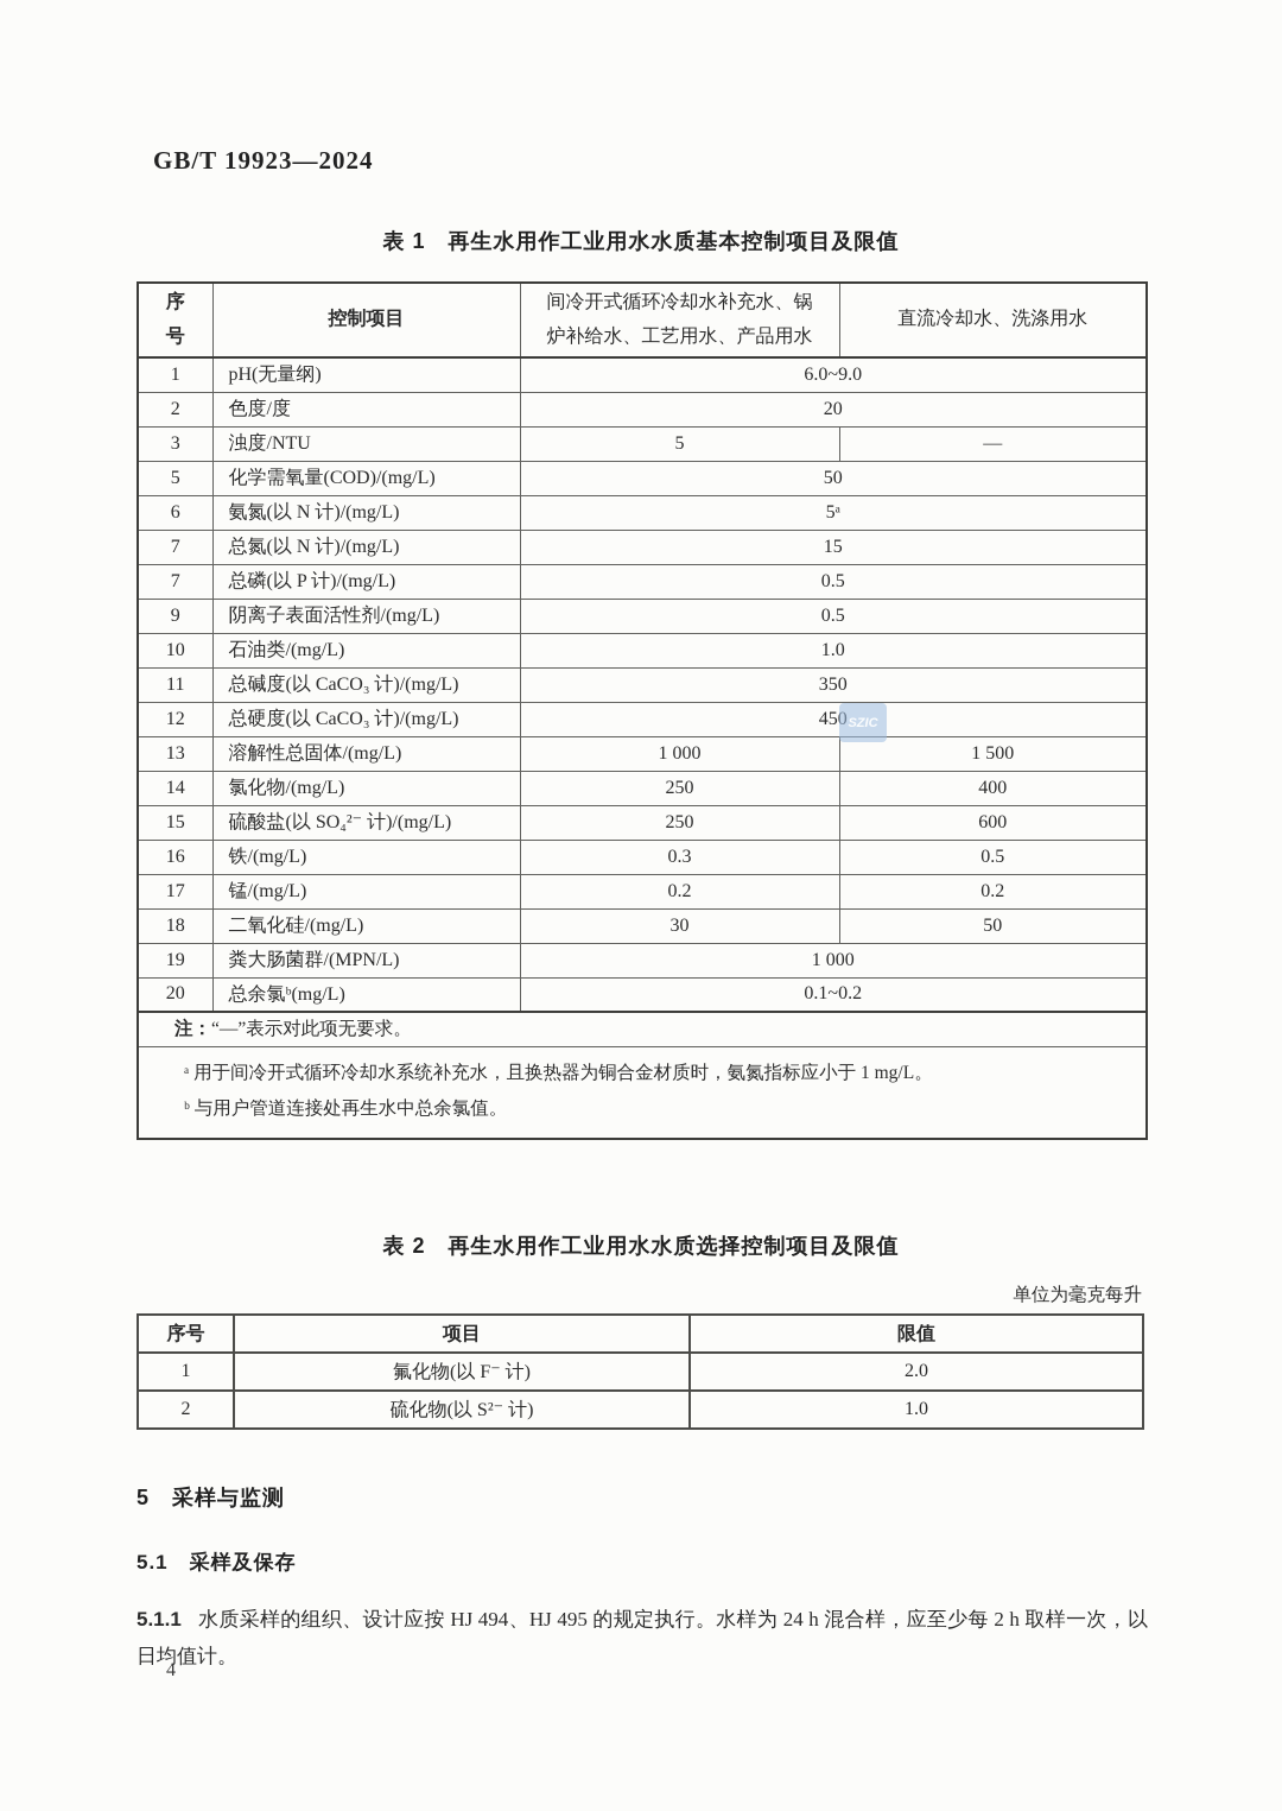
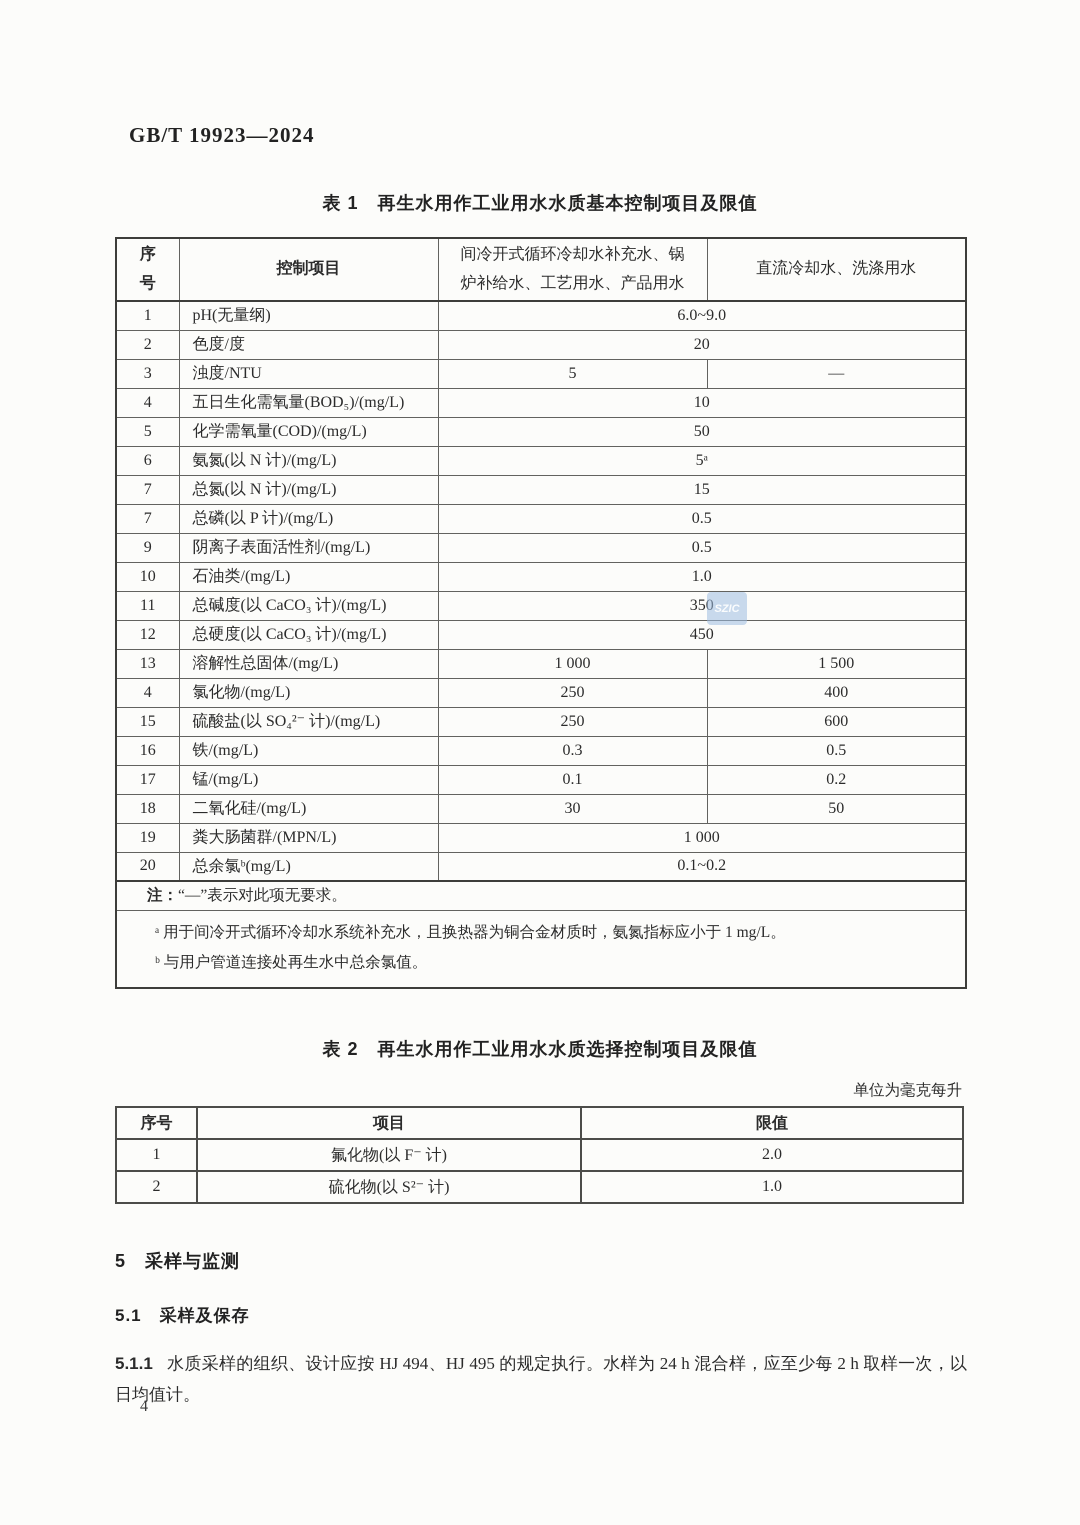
  GB/T 19923—2024
  表 1 再生水用作工业用水水质基本控制项目及限值
  序号	控制项目	间冷开式循环冷却水补充水、锅炉补给水、工艺用水、产品用水	直流冷却水、洗涤用水
  1	pH(无量纲)	6.0~9.0
  2	色度/度	20
  3	浊度/NTU	5	—
+ 4	五日生化需氧量(BOD₅)/(mg/L)	10
  5	化学需氧量(COD)/(mg/L)	50
  6	氨氮(以 N 计)/(mg/L)	5ᵃ
  7	总氮(以 N 计)/(mg/L)	15
  7	总磷(以 P 计)/(mg/L)	0.5
  9	阴离子表面活性剂/(mg/L)	0.5
  10	石油类/(mg/L)	1.0
  11	总碱度(以 CaCO₃ 计)/(mg/L)	350
  12	总硬度(以 CaCO₃ 计)/(mg/L)	450
  13	溶解性总固体/(mg/L)	1 000	1 500
- 14	氯化物/(mg/L)	250	400
+ 4	氯化物/(mg/L)	250	400
  15	硫酸盐(以 SO₄²⁻ 计)/(mg/L)	250	600
  16	铁/(mg/L)	0.3	0.5
- 17	锰/(mg/L)	0.2	0.2
+ 17	锰/(mg/L)	0.1	0.2
  18	二氧化硅/(mg/L)	30	50
  19	粪大肠菌群/(MPN/L)	1 000
  20	总余氯ᵇ(mg/L)	0.1~0.2
  注：“—”表示对此项无要求。
  ᵃ 用于间冷开式循环冷却水系统补充水，且换热器为铜合金材质时，氨氮指标应小于 1 mg/L。 ᵇ 与用户管道连接处再生水中总余氯值。
  SZIC
  表 2 再生水用作工业用水水质选择控制项目及限值
  单位为毫克每升
  序号	项目	限值
  1	氟化物(以 F⁻ 计)	2.0
  2	硫化物(以 S²⁻ 计)	1.0
  5 采样与监测
  5.1 采样及保存
  5.1.1 水质采样的组织、设计应按 HJ 494、HJ 495 的规定执行。水样为 24 h 混合样，应至少每 2 h 取样一次，以日均值计。
  4
